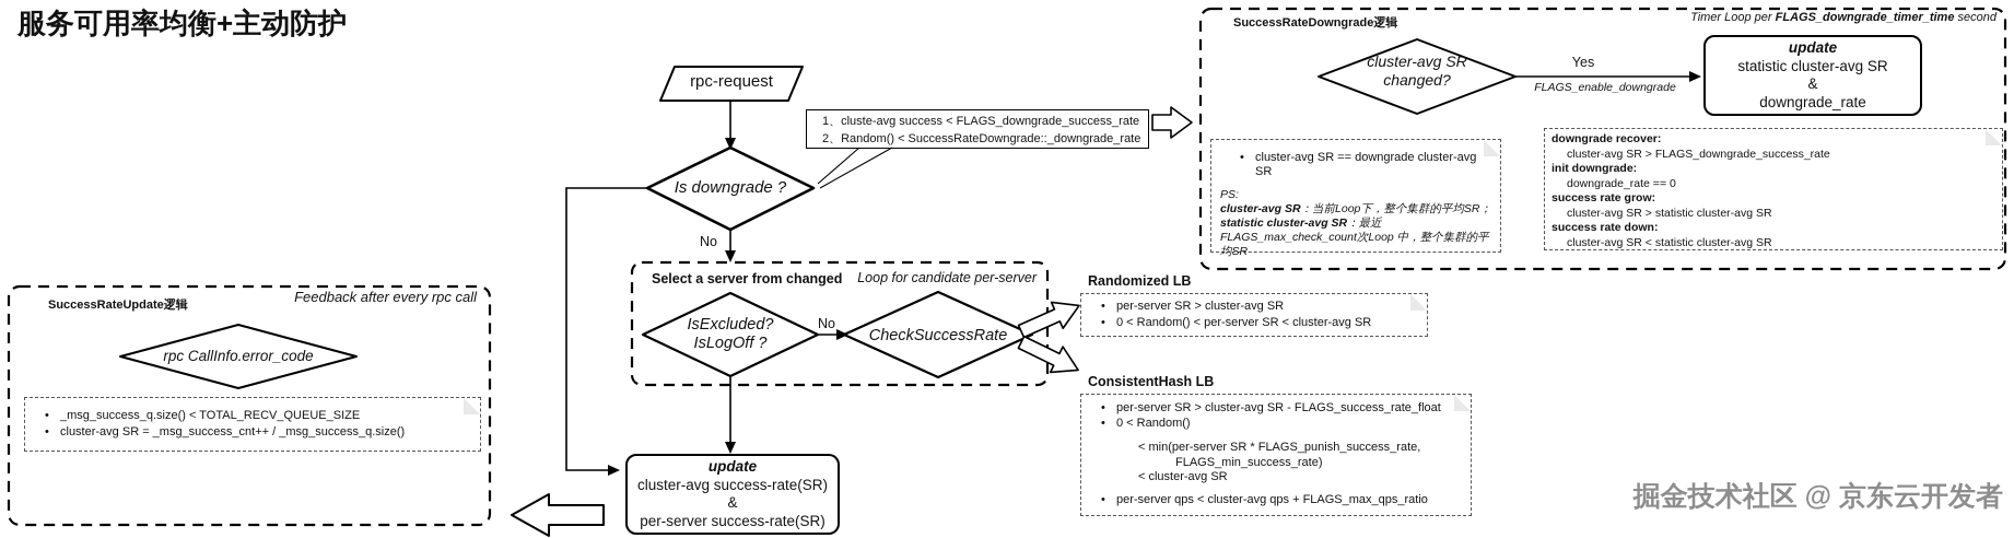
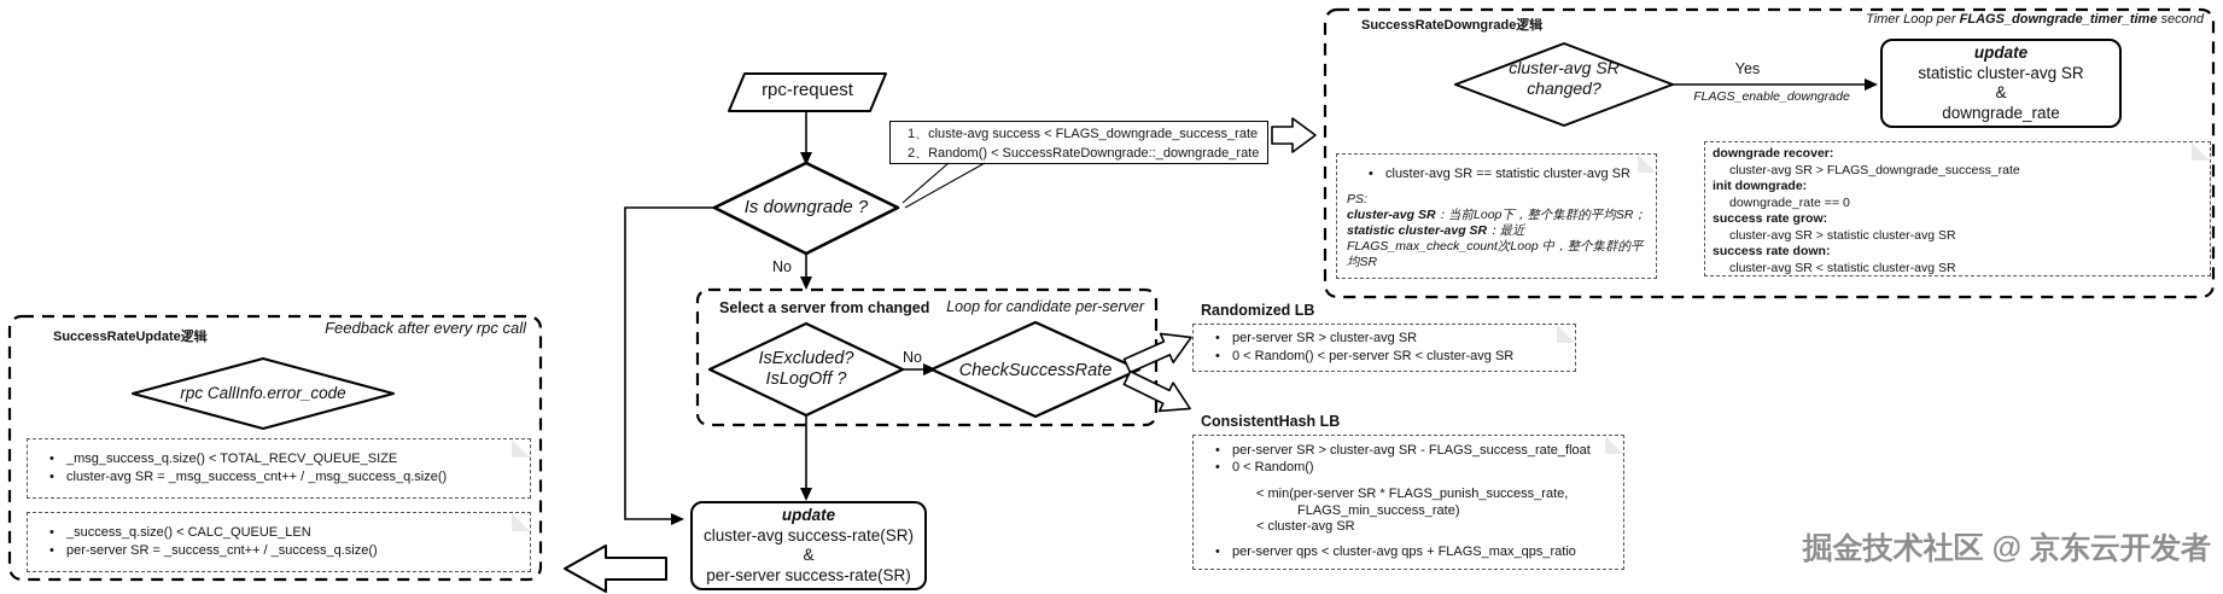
- 服务可用率均衡+主动防护
  rpc-request
  Is downgrade ?
  No
  1、cluste-avg success < FLAGS_downgrade_success_rate
  2、Random() < SuccessRateDowngrade::_downgrade_rate
  Select a server from changed
  Loop for candidate per-server
  IsExcluded?
  IsLogOff ?
  No
  CheckSuccessRate
  Randomized LB
  per-server SR > cluster-avg SR
  0 < Random() < per-server SR < cluster-avg SR
  ConsistentHash LB
  per-server SR > cluster-avg SR - FLAGS_success_rate_float
  0 < Random()
  < min(per-server SR * FLAGS_punish_success_rate,
  FLAGS_min_success_rate)
  < cluster-avg SR
  per-server qps < cluster-avg qps + FLAGS_max_qps_ratio
  update
  cluster-avg success-rate(SR)
  &
  per-server success-rate(SR)
  SuccessRateUpdate逻辑
  Feedback after every rpc call
  rpc CallInfo.error_code
  _msg_success_q.size() < TOTAL_RECV_QUEUE_SIZE
  cluster-avg SR = _msg_success_cnt++ / _msg_success_q.size()
+ _success_q.size() < CALC_QUEUE_LEN
+ per-server SR = _success_cnt++ / _success_q.size()
  SuccessRateDowngrade逻辑
  Timer Loop per FLAGS_downgrade_timer_time second
  cluster-avg SR
  changed?
  Yes
  FLAGS_enable_downgrade
  update
  statistic cluster-avg SR
  &
  downgrade_rate
- cluster-avg SR == downgrade cluster-avg SR
+ cluster-avg SR == statistic cluster-avg SR
  PS:
  cluster-avg SR：当前Loop下，整个集群的平均SR；
  statistic cluster-avg SR：最近FLAGS_max_check_count次Loop 中，整个集群的平均SR
  downgrade recover:
  cluster-avg SR > FLAGS_downgrade_success_rate
  init downgrade:
  downgrade_rate == 0
  success rate grow:
  cluster-avg SR > statistic cluster-avg SR
  success rate down:
  cluster-avg SR < statistic cluster-avg SR
  掘金技术社区 @ 京东云开发者
